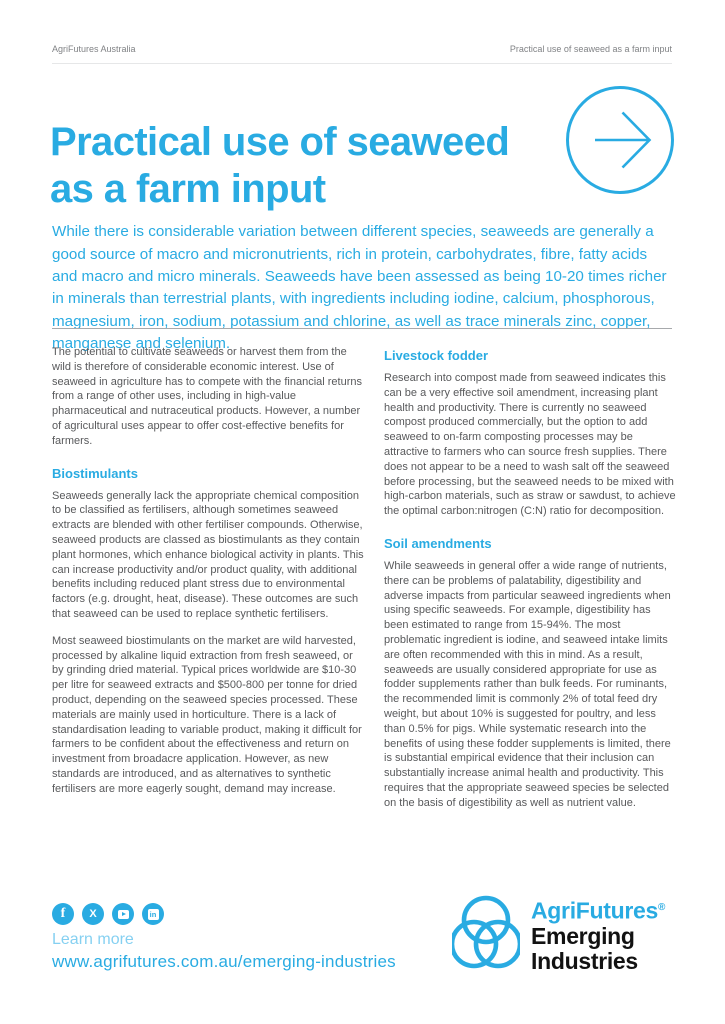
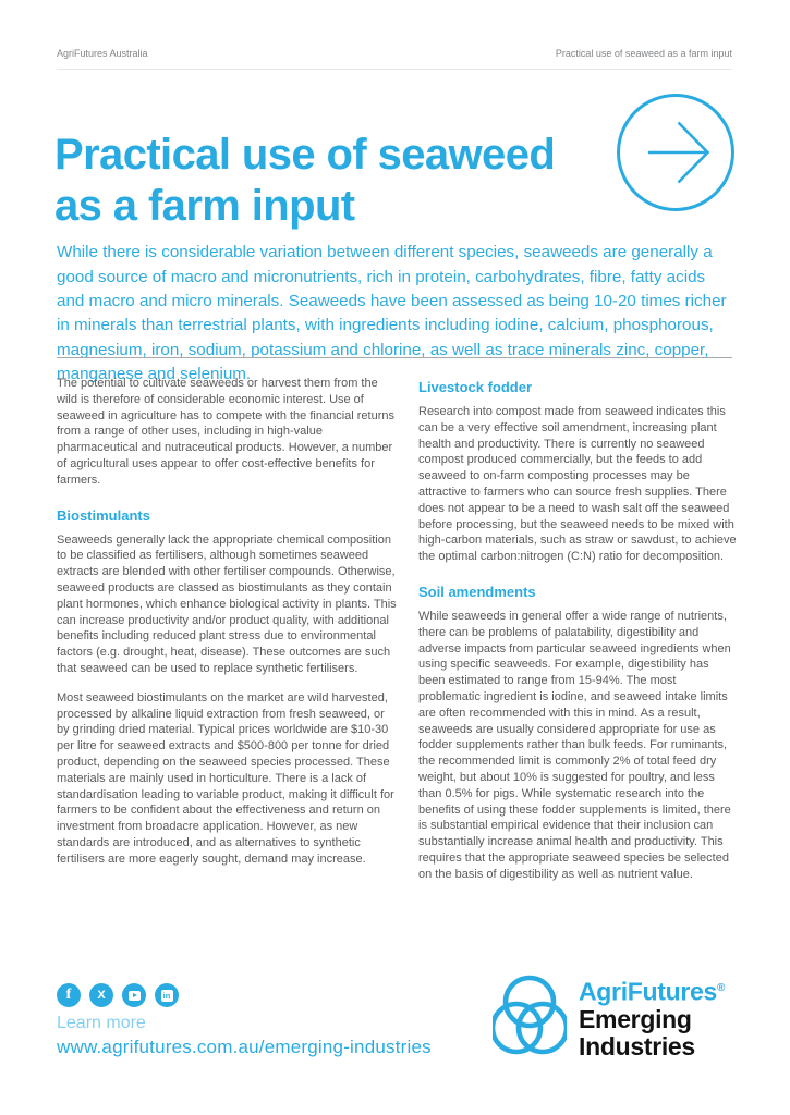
  AgriFutures Australia
  Practical use of seaweed as a farm input
  Practical use of seaweed
  as a farm input
  While there is considerable variation between different species, seaweeds are generally a good source of macro and micronutrients, rich in protein, carbohydrates, fibre, fatty acids and macro and micro minerals. Seaweeds have been assessed as being 10-20 times richer in minerals than terrestrial plants, with ingredients including iodine, calcium, phosphorous, magnesium, iron, sodium, potassium and chlorine, as well as trace minerals zinc, copper, manganese and selenium.
  The potential to cultivate seaweeds or harvest them from the wild is therefore of considerable economic interest. Use of seaweed in agriculture has to compete with the financial returns from a range of other uses, including in high-value pharmaceutical and nutraceutical products. However, a number of agricultural uses appear to offer cost-effective benefits for farmers.
  Biostimulants
  Seaweeds generally lack the appropriate chemical composition to be classified as fertilisers, although sometimes seaweed extracts are blended with other fertiliser compounds. Otherwise, seaweed products are classed as biostimulants as they contain plant hormones, which enhance biological activity in plants. This can increase productivity and/or product quality, with additional benefits including reduced plant stress due to environmental factors (e.g. drought, heat, disease). These outcomes are such that seaweed can be used to replace synthetic fertilisers.
  Most seaweed biostimulants on the market are wild harvested, processed by alkaline liquid extraction from fresh seaweed, or by grinding dried material. Typical prices worldwide are $10-30 per litre for seaweed extracts and $500-800 per tonne for dried product, depending on the seaweed species processed. These materials are mainly used in horticulture. There is a lack of standardisation leading to variable product, making it difficult for farmers to be confident about the effectiveness and return on investment from broadacre application. However, as new standards are introduced, and as alternatives to synthetic fertilisers are more eagerly sought, demand may increase.
  Livestock fodder
- Research into compost made from seaweed indicates this can be a very effective soil amendment, increasing plant health and productivity. There is currently no seaweed compost produced commercially, but the option to add seaweed to on-farm composting processes may be attractive to farmers who can source fresh supplies. There does not appear to be a need to wash salt off the seaweed before processing, but the seaweed needs to be mixed with high-carbon materials, such as straw or sawdust, to achieve the optimal carbon:nitrogen (C:N) ratio for decomposition.
+ Research into compost made from seaweed indicates this can be a very effective soil amendment, increasing plant health and productivity. There is currently no seaweed compost produced commercially, but the feeds to add seaweed to on-farm composting processes may be attractive to farmers who can source fresh supplies. There does not appear to be a need to wash salt off the seaweed before processing, but the seaweed needs to be mixed with high-carbon materials, such as straw or sawdust, to achieve the optimal carbon:nitrogen (C:N) ratio for decomposition.
  Soil amendments
  While seaweeds in general offer a wide range of nutrients, there can be problems of palatability, digestibility and adverse impacts from particular seaweed ingredients when using specific seaweeds. For example, digestibility has been estimated to range from 15-94%. The most problematic ingredient is iodine, and seaweed intake limits are often recommended with this in mind. As a result, seaweeds are usually considered appropriate for use as fodder supplements rather than bulk feeds. For ruminants, the recommended limit is commonly 2% of total feed dry weight, but about 10% is suggested for poultry, and less than 0.5% for pigs. While systematic research into the benefits of using these fodder supplements is limited, there is substantial empirical evidence that their inclusion can substantially increase animal health and productivity. This requires that the appropriate seaweed species be selected on the basis of digestibility as well as nutrient value.
  f
  X
  in
  Learn more
  www.agrifutures.com.au/emerging-industries
  AgriFutures®
  Emerging
  Industries
